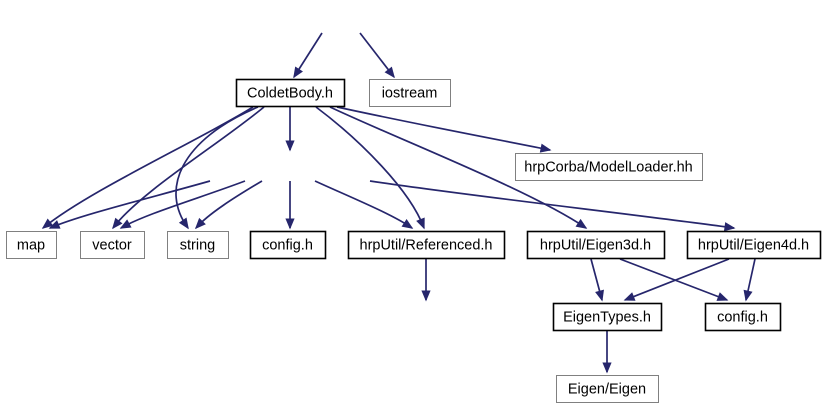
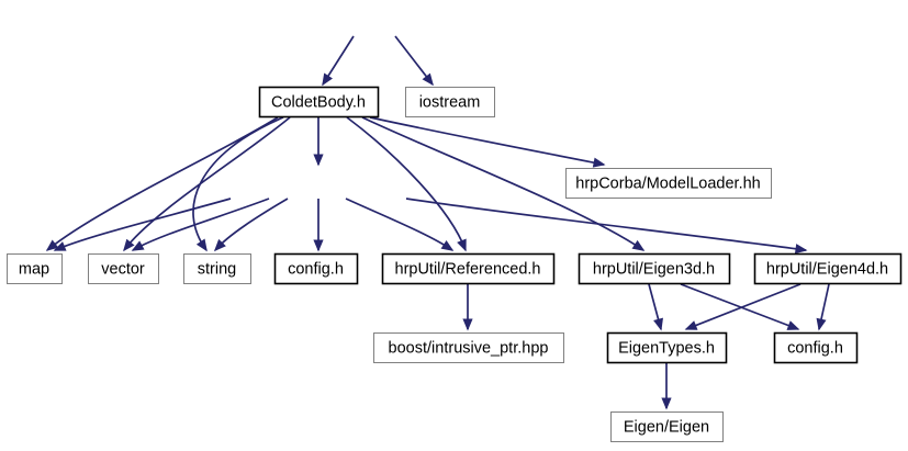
  ColdetBody.h
  iostream
  hrpCorba/ModelLoader.hh
  map
  vector
  string
  config.h
  hrpUtil/Referenced.h
  hrpUtil/Eigen3d.h
  hrpUtil/Eigen4d.h
+ boost/intrusive_ptr.hpp
  EigenTypes.h
  config.h
  Eigen/Eigen
